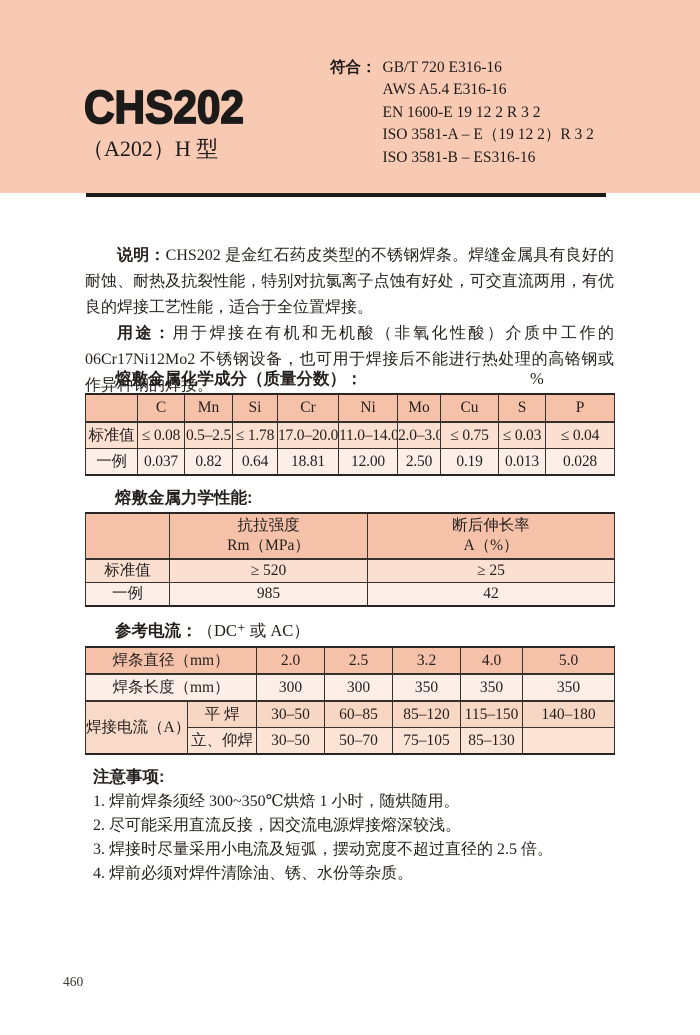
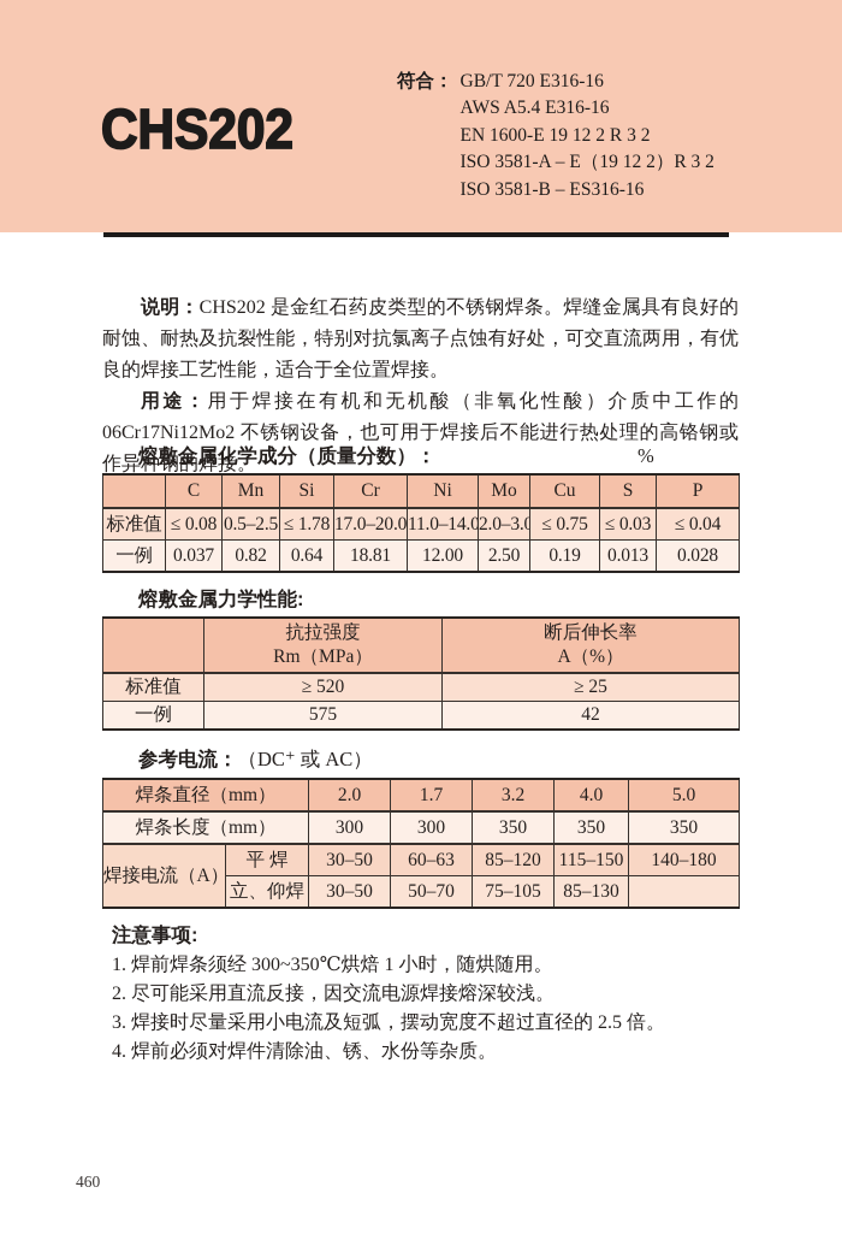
  CHS202
- （A202）H 型
  符合：
  GB/T 720 E316-16
  AWS A5.4 E316-16
  EN 1600-E 19 12 2 R 3 2
  ISO 3581-A – E（19 12 2）R 3 2
  ISO 3581-B – ES316-16
  说明：CHS202 是金红石药皮类型的不锈钢焊条。焊缝金属具有良好的耐蚀、耐热及抗裂性能，特别对抗氯离子点蚀有好处，可交直流两用，有优良的焊接工艺性能，适合于全位置焊接。
  用途：用于焊接在有机和无机酸（非氧化性酸）介质中工作的 06Cr17Ni12Mo2 不锈钢设备，也可用于焊接后不能进行热处理的高铬钢或作异种钢的焊接。
  熔敷金属化学成分（质量分数）：
  %
  	C	Mn	Si	Cr	Ni	Mo	Cu	S	P
  标准值	≤ 0.08	0.5–2.5	≤ 1.78	17.0–20.0	11.0–14.0	2.0–3.0	≤ 0.75	≤ 0.03	≤ 0.04
  一例	0.037	0.82	0.64	18.81	12.00	2.50	0.19	0.013	0.028
  熔敷金属力学性能:
  	抗拉强度 Rm（MPa）	断后伸长率 A（%）
  标准值	≥ 520	≥ 25
- 一例	985	42
+ 一例	575	42
  参考电流：（DC⁺ 或 AC）
- 焊条直径（mm）	2.0	2.5	3.2	4.0	5.0
+ 焊条直径（mm）	2.0	1.7	3.2	4.0	5.0
  焊条长度（mm）	300	300	350	350	350
- 焊接电流（A）	平 焊	30–50	60–85	85–120	115–150	140–180
+ 焊接电流（A）	平 焊	30–50	60–63	85–120	115–150	140–180
  立、仰焊	30–50	50–70	75–105	85–130
  注意事项:
  1. 焊前焊条须经 300~350℃烘焙 1 小时，随烘随用。
  2. 尽可能采用直流反接，因交流电源焊接熔深较浅。
  3. 焊接时尽量采用小电流及短弧，摆动宽度不超过直径的 2.5 倍。
  4. 焊前必须对焊件清除油、锈、水份等杂质。
  460
